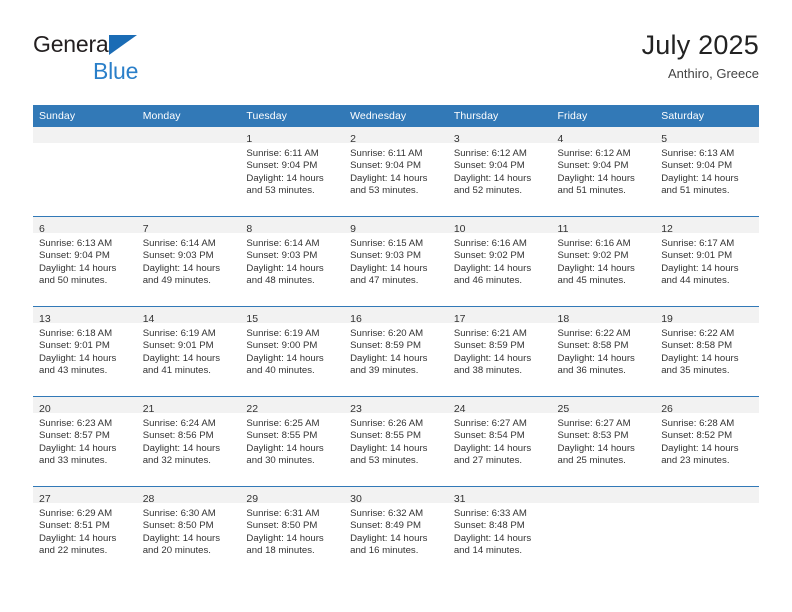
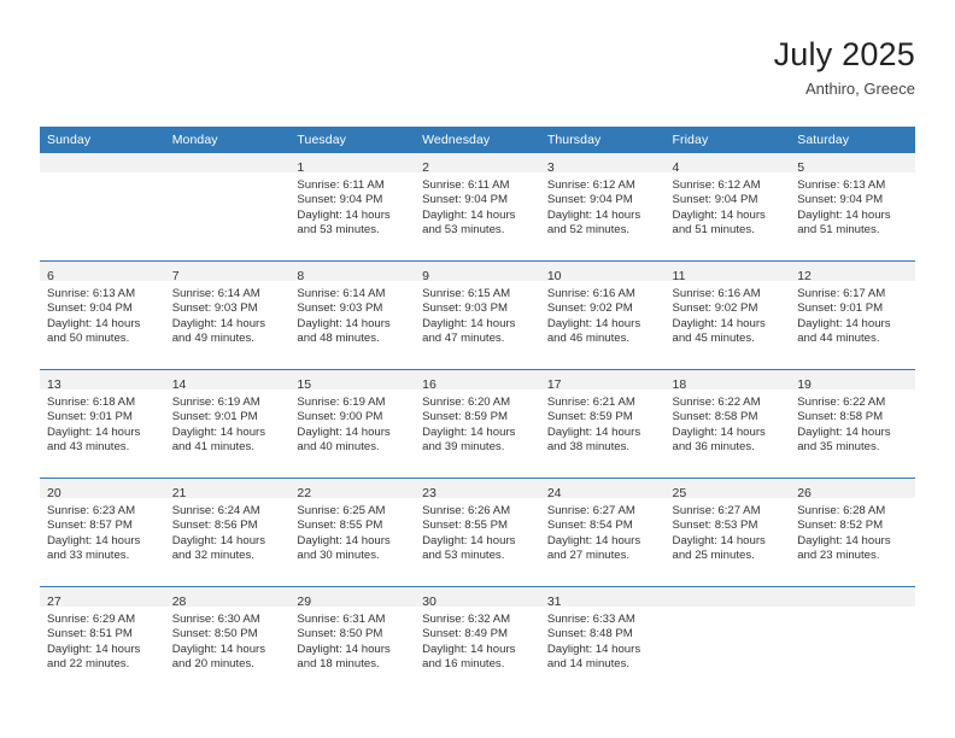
- General
- Blue
  July 2025
  Anthiro, Greece
  Sunday	Monday	Tuesday	Wednesday	Thursday	Friday	Saturday
  		1Sunrise: 6:11 AMSunset: 9:04 PMDaylight: 14 hoursand 53 minutes.	2Sunrise: 6:11 AMSunset: 9:04 PMDaylight: 14 hoursand 53 minutes.	3Sunrise: 6:12 AMSunset: 9:04 PMDaylight: 14 hoursand 52 minutes.	4Sunrise: 6:12 AMSunset: 9:04 PMDaylight: 14 hoursand 51 minutes.	5Sunrise: 6:13 AMSunset: 9:04 PMDaylight: 14 hoursand 51 minutes.
  6Sunrise: 6:13 AMSunset: 9:04 PMDaylight: 14 hoursand 50 minutes.	7Sunrise: 6:14 AMSunset: 9:03 PMDaylight: 14 hoursand 49 minutes.	8Sunrise: 6:14 AMSunset: 9:03 PMDaylight: 14 hoursand 48 minutes.	9Sunrise: 6:15 AMSunset: 9:03 PMDaylight: 14 hoursand 47 minutes.	10Sunrise: 6:16 AMSunset: 9:02 PMDaylight: 14 hoursand 46 minutes.	11Sunrise: 6:16 AMSunset: 9:02 PMDaylight: 14 hoursand 45 minutes.	12Sunrise: 6:17 AMSunset: 9:01 PMDaylight: 14 hoursand 44 minutes.
  13Sunrise: 6:18 AMSunset: 9:01 PMDaylight: 14 hoursand 43 minutes.	14Sunrise: 6:19 AMSunset: 9:01 PMDaylight: 14 hoursand 41 minutes.	15Sunrise: 6:19 AMSunset: 9:00 PMDaylight: 14 hoursand 40 minutes.	16Sunrise: 6:20 AMSunset: 8:59 PMDaylight: 14 hoursand 39 minutes.	17Sunrise: 6:21 AMSunset: 8:59 PMDaylight: 14 hoursand 38 minutes.	18Sunrise: 6:22 AMSunset: 8:58 PMDaylight: 14 hoursand 36 minutes.	19Sunrise: 6:22 AMSunset: 8:58 PMDaylight: 14 hoursand 35 minutes.
  20Sunrise: 6:23 AMSunset: 8:57 PMDaylight: 14 hoursand 33 minutes.	21Sunrise: 6:24 AMSunset: 8:56 PMDaylight: 14 hoursand 32 minutes.	22Sunrise: 6:25 AMSunset: 8:55 PMDaylight: 14 hoursand 30 minutes.	23Sunrise: 6:26 AMSunset: 8:55 PMDaylight: 14 hoursand 53 minutes.	24Sunrise: 6:27 AMSunset: 8:54 PMDaylight: 14 hoursand 27 minutes.	25Sunrise: 6:27 AMSunset: 8:53 PMDaylight: 14 hoursand 25 minutes.	26Sunrise: 6:28 AMSunset: 8:52 PMDaylight: 14 hoursand 23 minutes.
  27Sunrise: 6:29 AMSunset: 8:51 PMDaylight: 14 hoursand 22 minutes.	28Sunrise: 6:30 AMSunset: 8:50 PMDaylight: 14 hoursand 20 minutes.	29Sunrise: 6:31 AMSunset: 8:50 PMDaylight: 14 hoursand 18 minutes.	30Sunrise: 6:32 AMSunset: 8:49 PMDaylight: 14 hoursand 16 minutes.	31Sunrise: 6:33 AMSunset: 8:48 PMDaylight: 14 hoursand 14 minutes.
